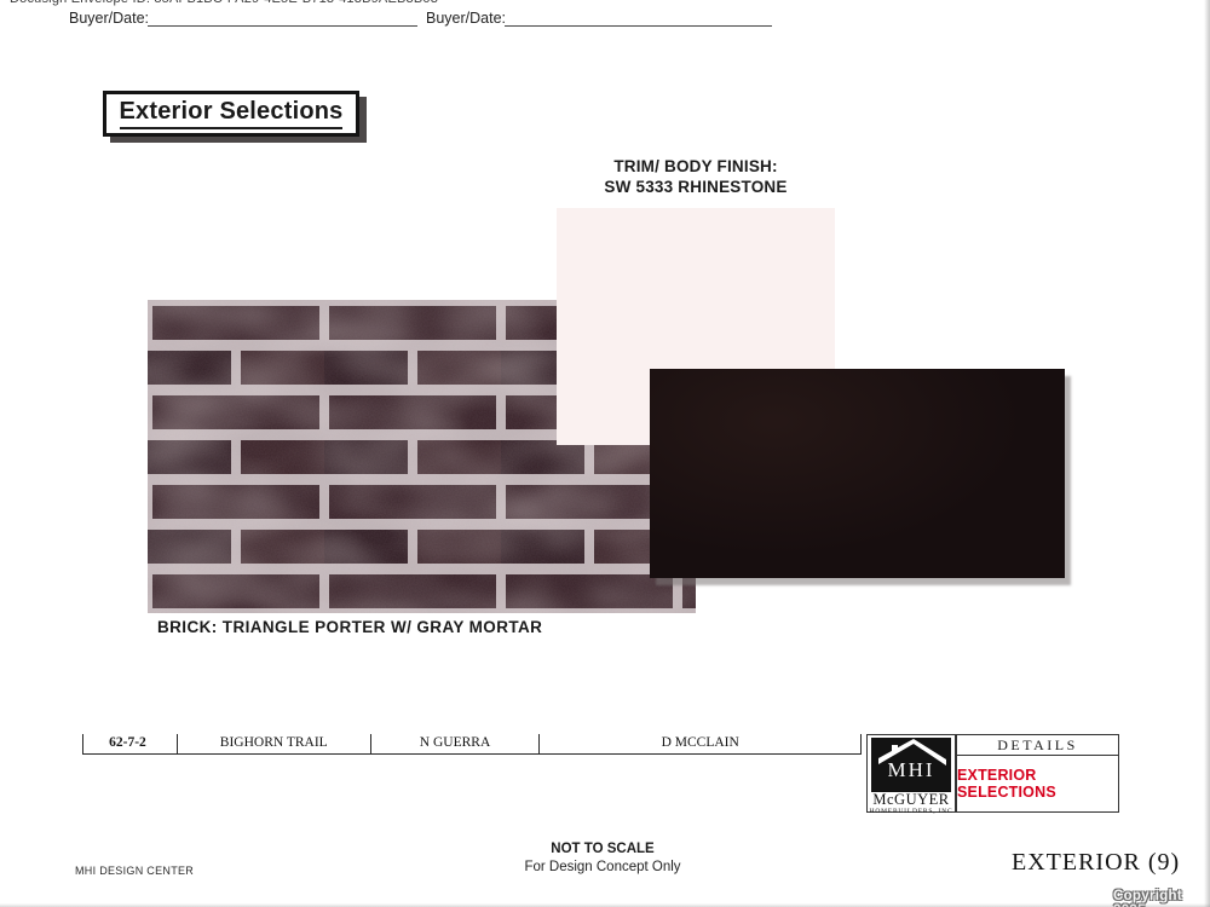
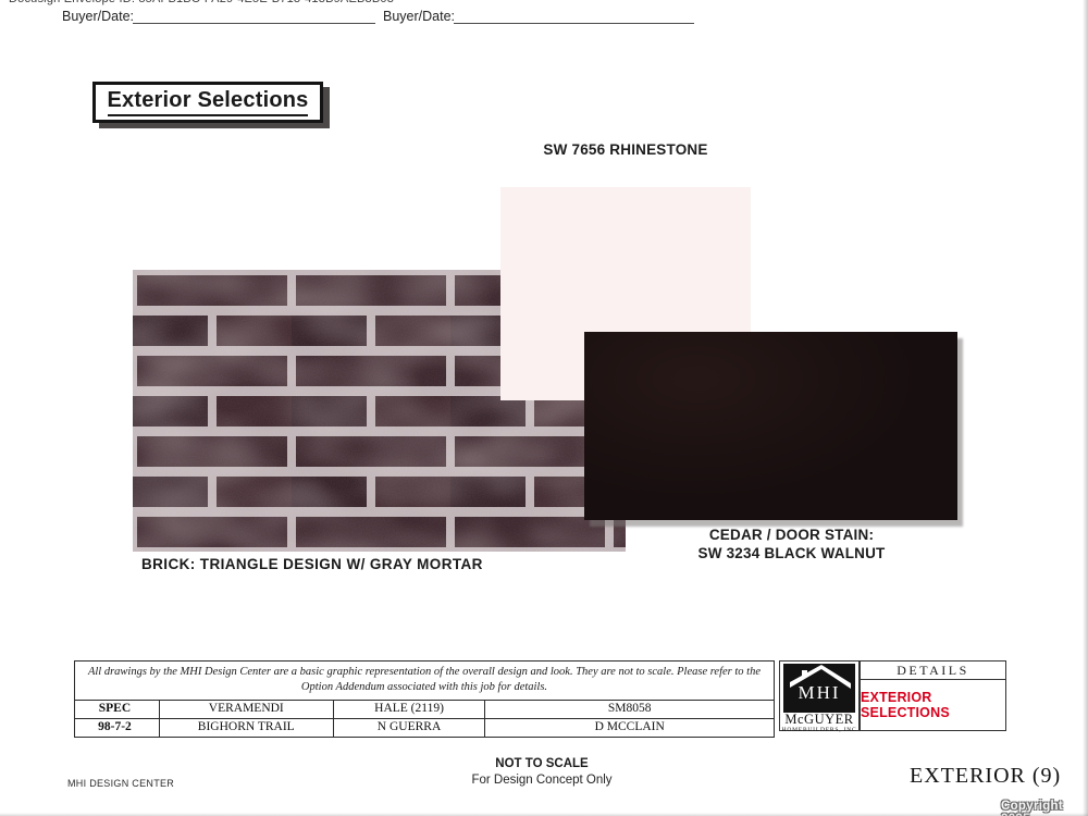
  Buyer/Date:
  Buyer/Date:
  Exterior Selections
- TRIM/ BODY FINISH:
- SW 5333 RHINESTONE
+ SW 7656 RHINESTONE
- BRICK: TRIANGLE PORTER W/ GRAY MORTAR
+ BRICK: TRIANGLE DESIGN W/ GRAY MORTAR
+ CEDAR / DOOR STAIN:
+ SW 3234 BLACK WALNUT
+ All drawings by the MHI Design Center are a basic graphic representation of the overall design and look. They are not to scale. Please refer to the Option Addendum associated with this job for details.
+ SPEC
+ VERAMENDI
+ HALE (2119)
+ SM8058
- 62-7-2
+ 98-7-2
  BIGHORN TRAIL
  N GUERRA
  D MCCLAIN
  MHI
  McGUYER
  DETAILS
  EXTERIOR SELECTIONS
  NOT TO SCALE
  For Design Concept Only
  MHI DESIGN CENTER
  EXTERIOR (9)
